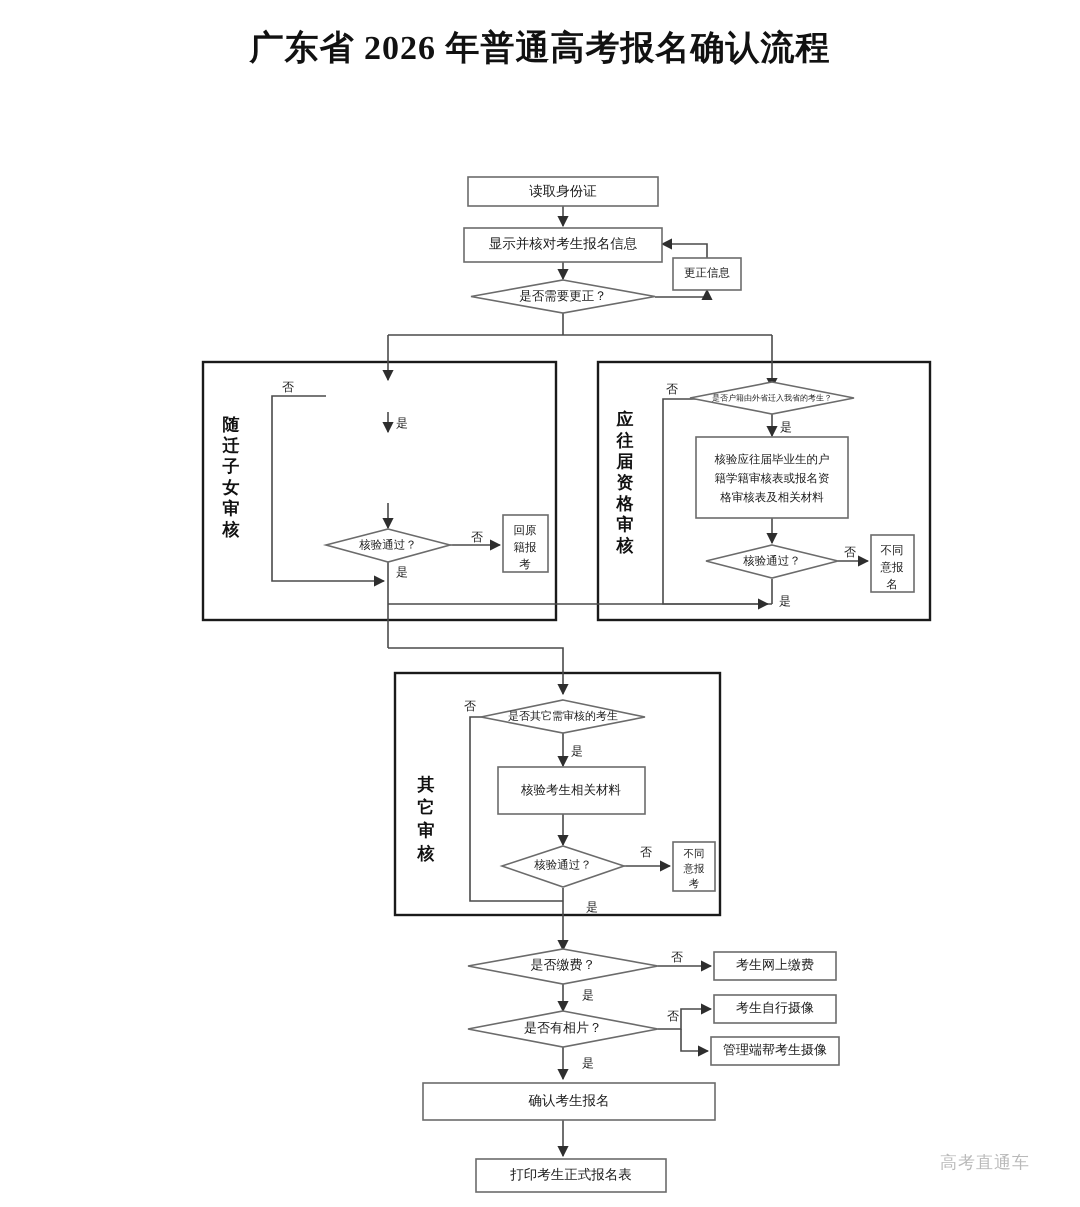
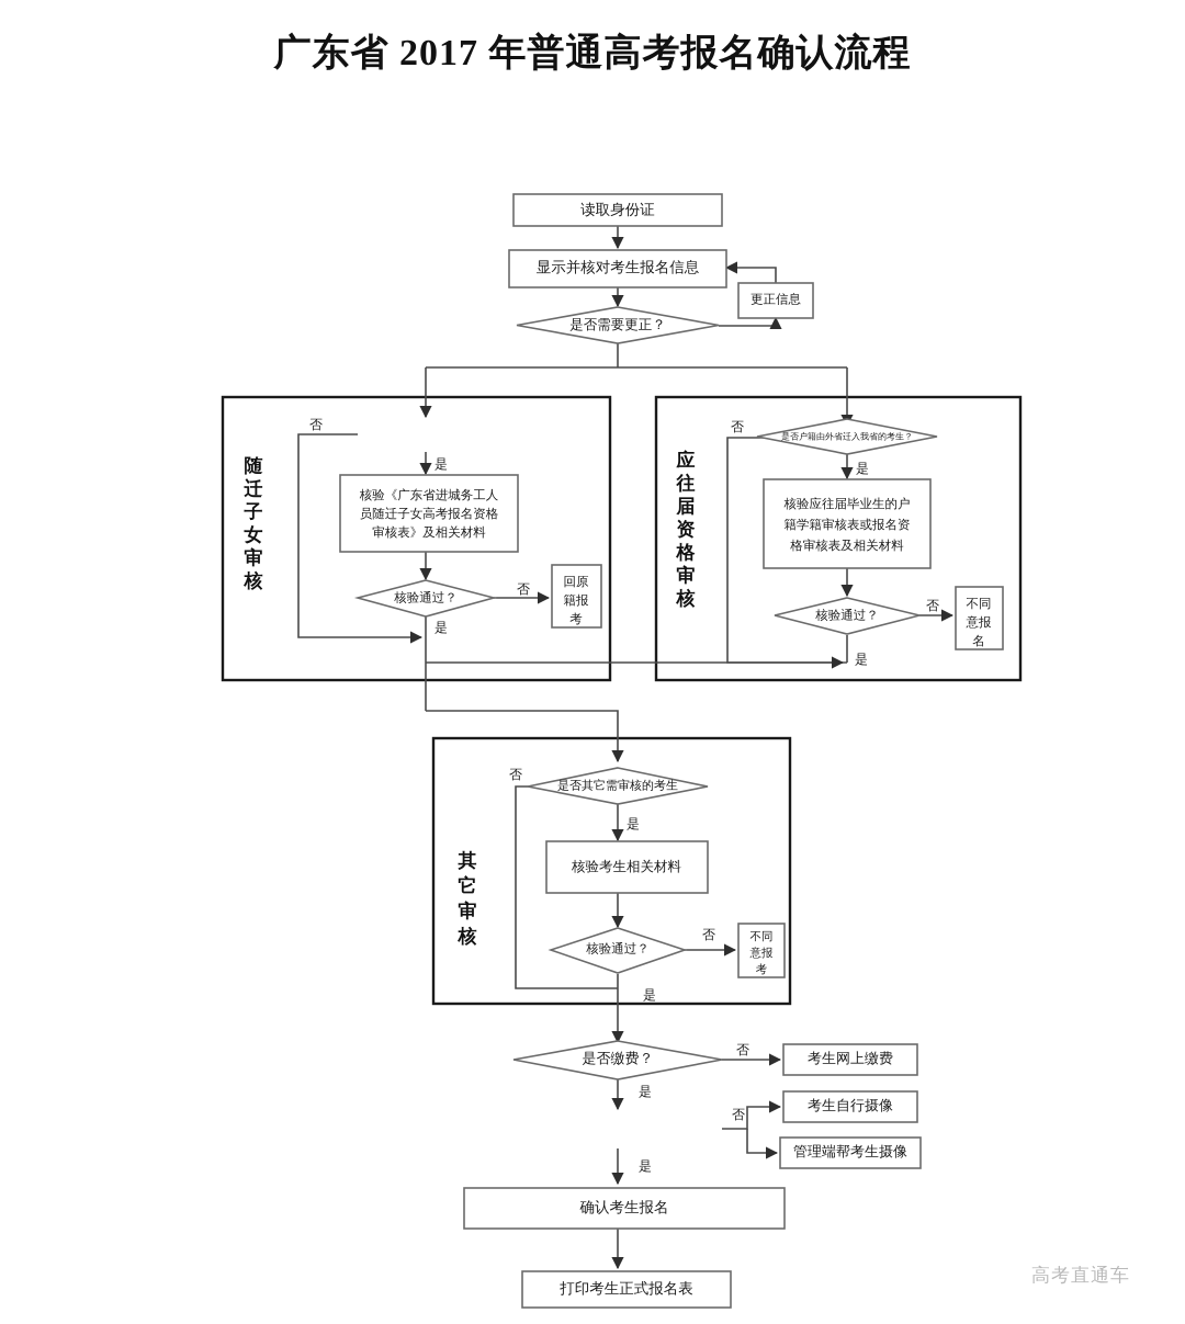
- 广东省 2026 年普通高考报名确认流程
+ 广东省 2017 年普通高考报名确认流程
  随迁子女审核
  应往届资格审核
  其它审核
  读取身份证
  显示并核对考生报名信息
  更正信息
  是否需要更正？
+ 核验《广东省进城务工人员随迁子女高考报名资格审核表》及相关材料
  核验通过？
  回原籍报考
  是否户籍由外省迁入我省的考生？
  核验应往届毕业生的户籍学籍审核表或报名资格审核表及相关材料
  核验通过？
  不同意报名
  是否其它需审核的考生
  核验考生相关材料
  核验通过？
  不同意报考
  是否缴费？
  考生网上缴费
- 是否有相片？
  考生自行摄像
  管理端帮考生摄像
  确认考生报名
  打印考生正式报名表
  否
  是
  否
  是
  否
  是
  否
  是
  否
  是
  否
  是
  否
  是
  否
  是
  高考直通车
